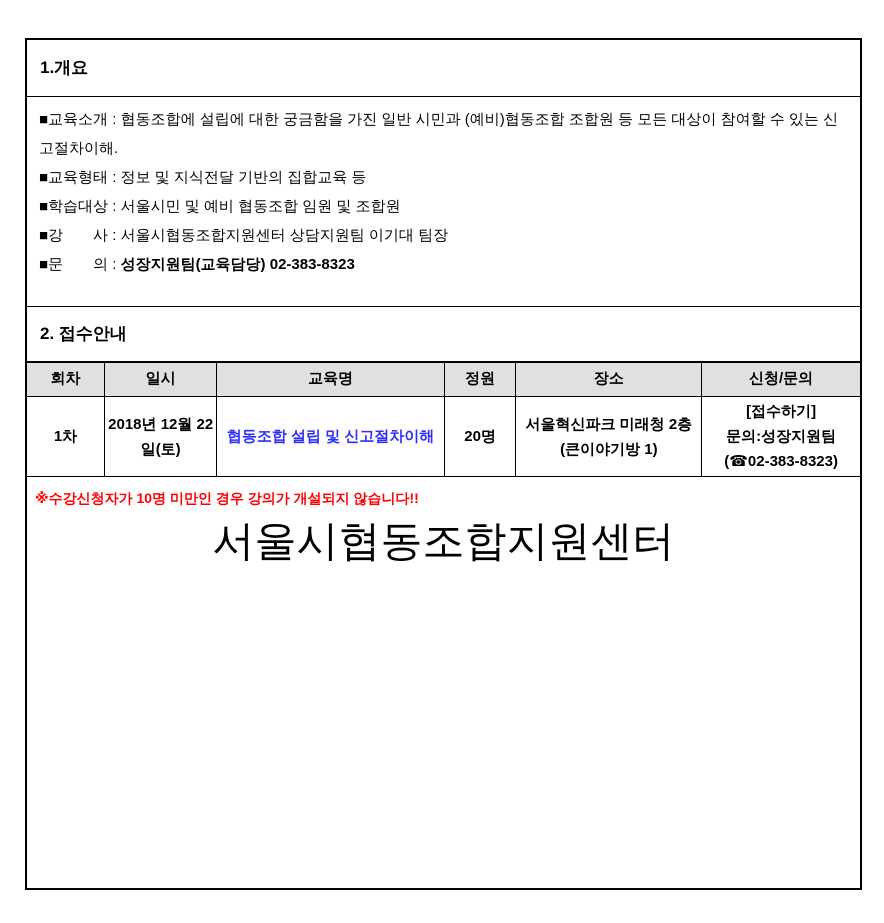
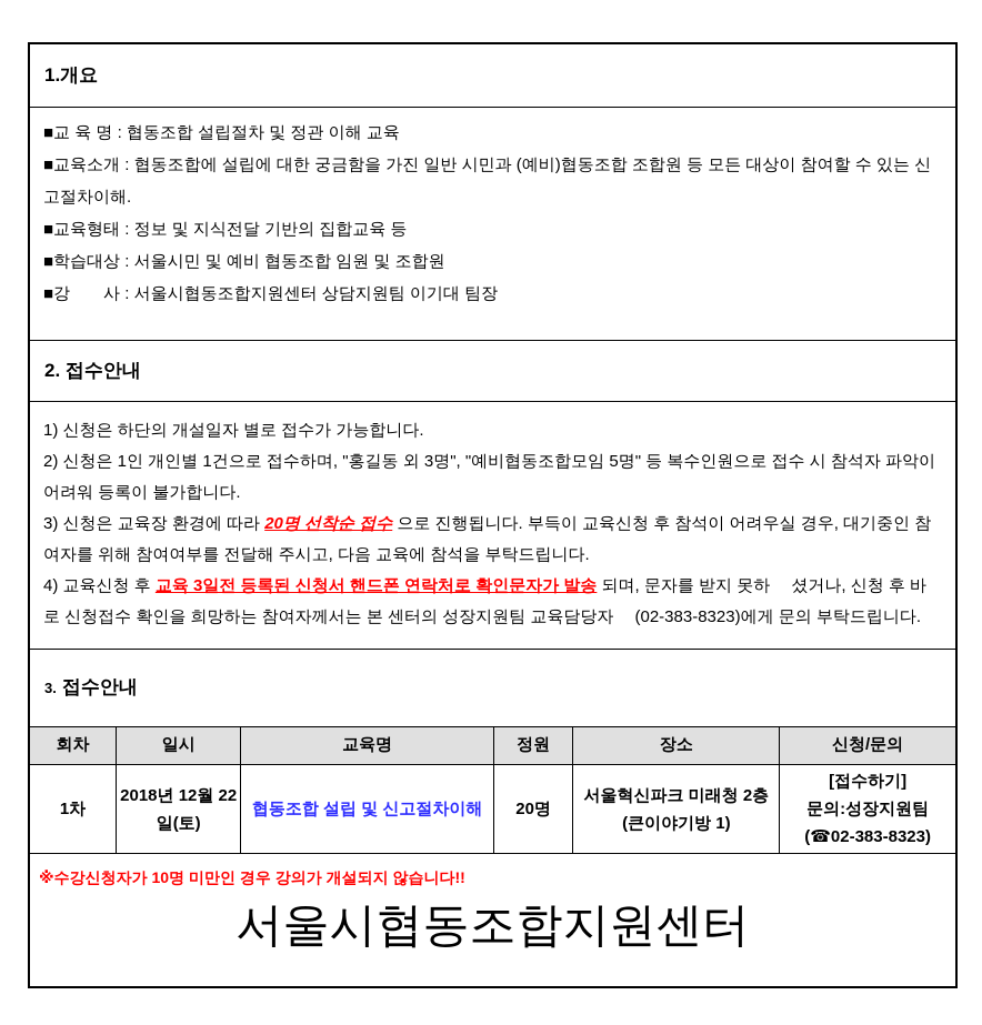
  1.개요
+ ■교 육 명 : 협동조합 설립절차 및 정관 이해 교육
  ■교육소개 : 협동조합에 설립에 대한 궁금함을 가진 일반 시민과 (예비)협동조합 조합원 등 모든 대상이 참여할 수 있는 신고절차이해.
  ■교육형태 : 정보 및 지식전달 기반의 집합교육 등
  ■학습대상 : 서울시민 및 예비 협동조합 임원 및 조합원
  ■강 사 : 서울시협동조합지원센터 상담지원팀 이기대 팀장
- ■문 의 : 성장지원팀(교육담당) 02-383-8323
  2. 접수안내
+ 1) 신청은 하단의 개설일자 별로 접수가 가능합니다.
+ 2) 신청은 1인 개인별 1건으로 접수하며, "홍길동 외 3명", "예비협동조합모임 5명" 등 복수인원으로 접수 시 참석자 파악이 어려워 등록이 불가합니다.
+ 3) 신청은 교육장 환경에 따라 20명 선착순 접수 으로 진행됩니다. 부득이 교육신청 후 참석이 어려우실 경우, 대기중인 참여자를 위해 참여여부를 전달해 주시고, 다음 교육에 참석을 부탁드립니다.
+ 4) 교육신청 후 교육 3일전 등록된 신청서 핸드폰 연락처로 확인문자가 발송 되며, 문자를 받지 못하 셨거나, 신청 후 바로 신청접수 확인을 희망하는 참여자께서는 본 센터의 성장지원팀 교육담당자 (02-383-8323)에게 문의 부탁드립니다.
+ 3.
+ 접수안내
  회차	일시	교육명	정원	장소	신청/문의
  1차	2018년 12월 22일(토)	협동조합 설립 및 신고절차이해	20명	서울혁신파크 미래청 2층 (큰이야기방 1)	[접수하기] 문의:성장지원팀 (☎02-383-8323)
  ※수강신청자가 10명 미만인 경우 강의가 개설되지 않습니다!!
  서울시협동조합지원센터
